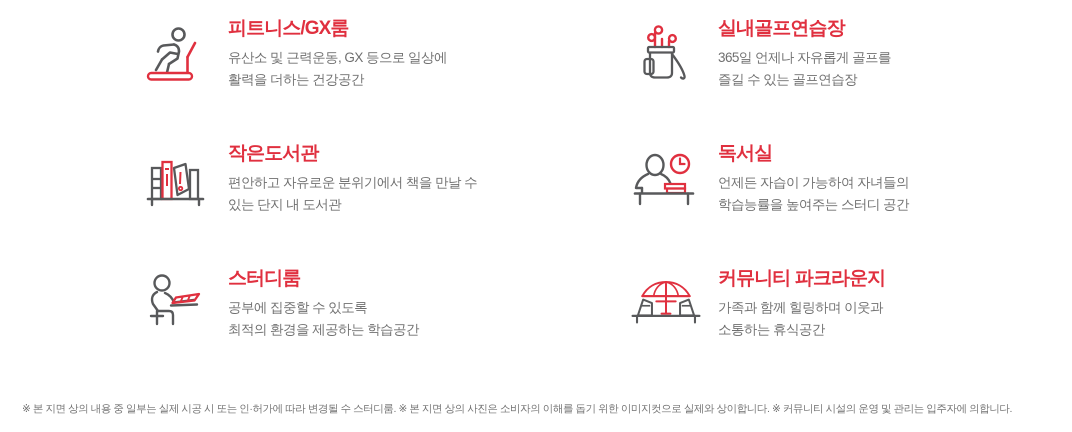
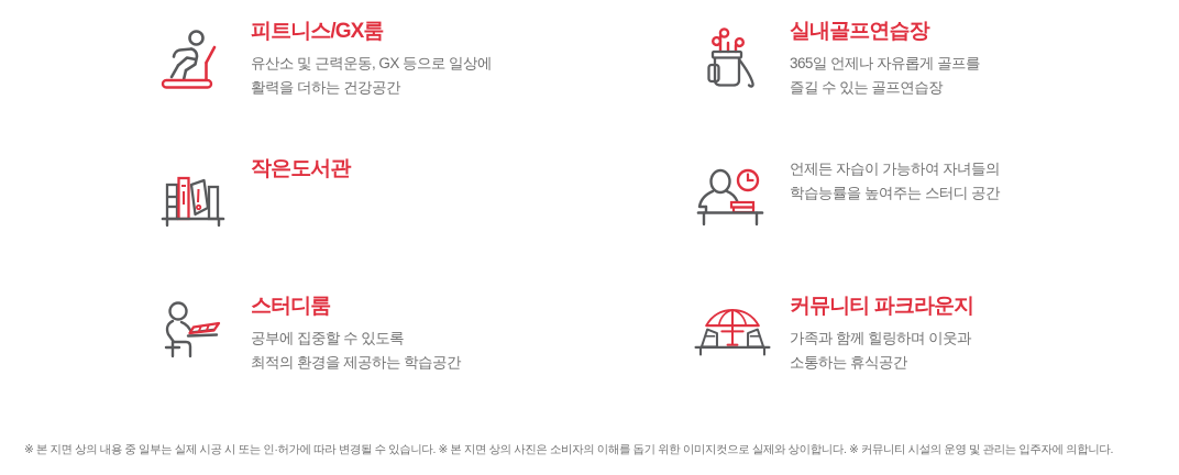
  피트니스/GX룸
  유산소 및 근력운동, GX 등으로 일상에
  활력을 더하는 건강공간
  실내골프연습장
  365일 언제나 자유롭게 골프를
  즐길 수 있는 골프연습장
  작은도서관
- 편안하고 자유로운 분위기에서 책을 만날 수
- 있는 단지 내 도서관
- 독서실
  언제든 자습이 가능하여 자녀들의
  학습능률을 높여주는 스터디 공간
  스터디룸
  공부에 집중할 수 있도록
  최적의 환경을 제공하는 학습공간
  커뮤니티 파크라운지
  가족과 함께 힐링하며 이웃과
  소통하는 휴식공간
- ※ 본 지면 상의 내용 중 일부는 실제 시공 시 또는 인·허가에 따라 변경될 수 스터디룸. ※ 본 지면 상의 사진은 소비자의 이해를 돕기 위한 이미지컷으로 실제와 상이합니다. ※ 커뮤니티 시설의 운영 및 관리는 입주자에 의합니다.
+ ※ 본 지면 상의 내용 중 일부는 실제 시공 시 또는 인·허가에 따라 변경될 수 있습니다. ※ 본 지면 상의 사진은 소비자의 이해를 돕기 위한 이미지컷으로 실제와 상이합니다. ※ 커뮤니티 시설의 운영 및 관리는 입주자에 의합니다.
